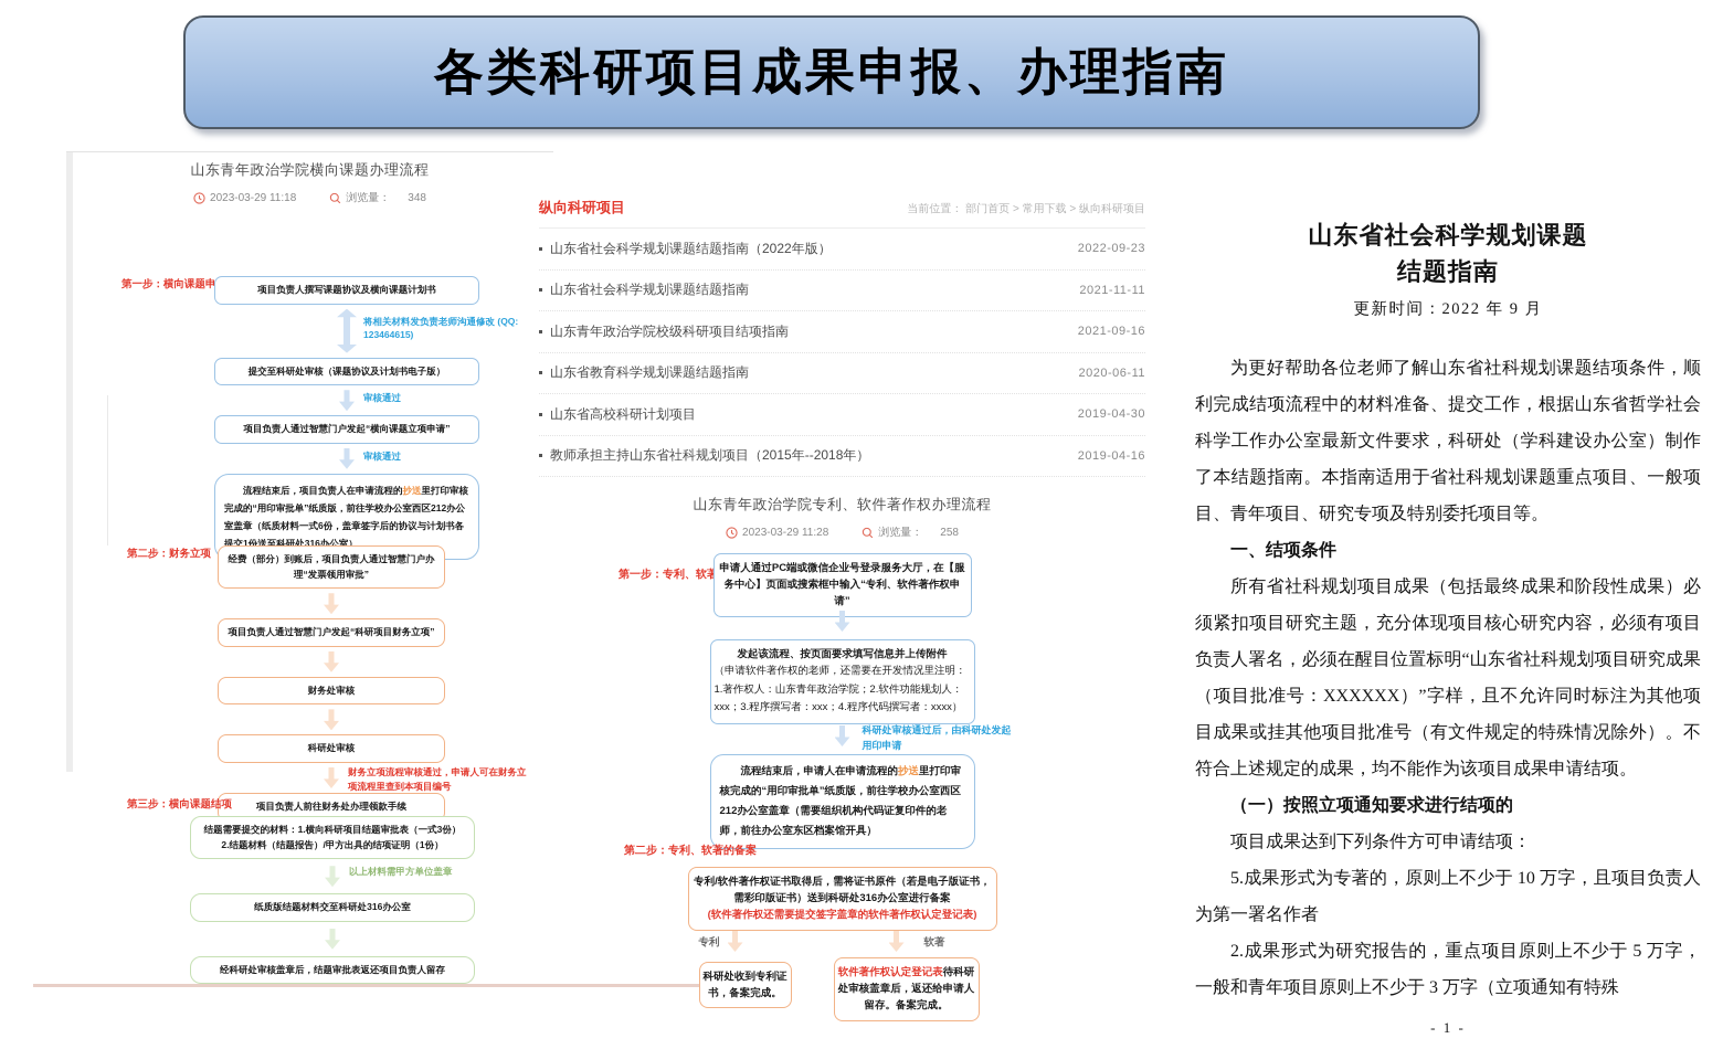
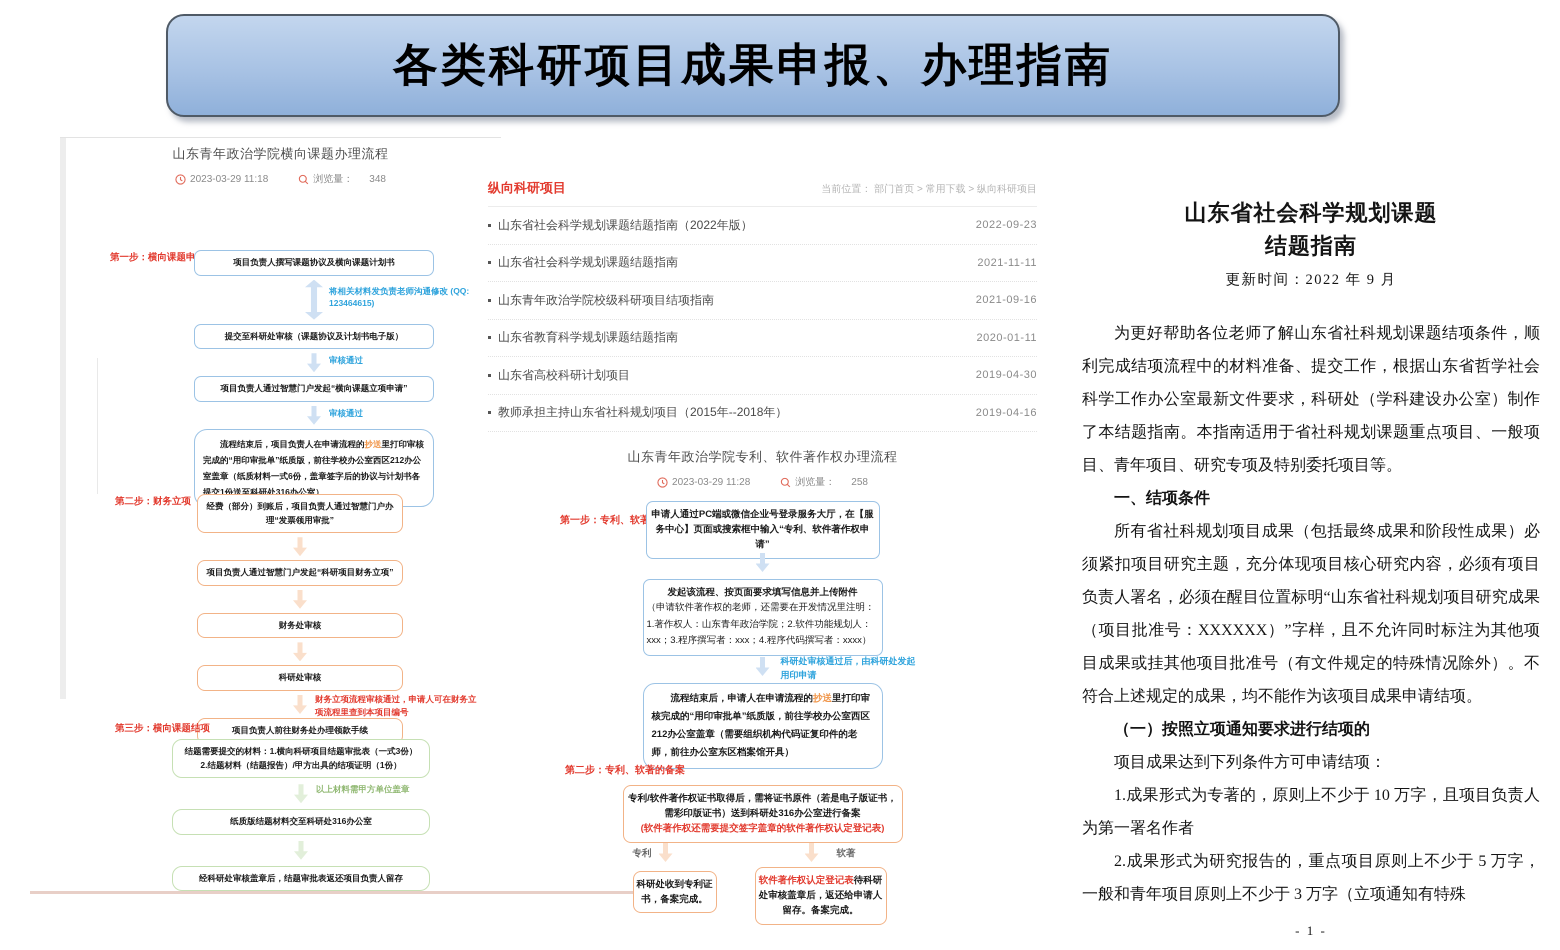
  各类科研项目成果申报、办理指南
  山东青年政治学院横向课题办理流程
  2023-03-29 11:18
  浏览量：
  348
  第一步：横向课题申
  项目负责人撰写课题协议及横向课题计划书
  将相关材料发负责老师沟通修改 (QQ: 123464615)
  提交至科研处审核（课题协议及计划书电子版）
  审核通过
  项目负责人通过智慧门户发起“横向课题立项申请”
  审核通过
  流程结束后，项目负责人在申请流程的抄送里打印审核完成的“用印审批单”纸质版，前往学校办公室西区212办公室盖章（纸质材料一式6份，盖章签字后的协议与计划书各提交1份送至科研处316办公室）
  第二步：财务立项
  经费（部分）到账后，项目负责人通过智慧门户办理“发票领用审批”
  项目负责人通过智慧门户发起“科研项目财务立项”
  财务处审核
  科研处审核
  财务立项流程审核通过，申请人可在财务立项流程里查到本项目编号
  项目负责人前往财务处办理领款手续
  第三步：横向课题结项
  结题需要提交的材料：1.横向科研项目结题审批表（一式3份）
  2.结题材料（结题报告）/甲方出具的结项证明（1份）
  以上材料需甲方单位盖章
  纸质版结题材料交至科研处316办公室
  经科研处审核盖章后，结题审批表返还项目负责人留存
  纵向科研项目
  当前位置： 部门首页 > 常用下载 > 纵向科研项目
  山东省社会科学规划课题结题指南（2022年版）
  2022-09-23
  山东省社会科学规划课题结题指南
  2021-11-11
  山东青年政治学院校级科研项目结项指南
  2021-09-16
  山东省教育科学规划课题结题指南
- 2020-06-11
+ 2020-01-11
  山东省高校科研计划项目
  2019-04-30
  教师承担主持山东省社科规划项目（2015年--2018年）
  2019-04-16
  山东青年政治学院专利、软件著作权办理流程
  2023-03-29 11:28
  浏览量：
  258
  第一步：专利、软
  申请人通过PC端或微信企业号登录服务大厅，在【服务中心】页面或搜索框中输入“专利、软件著作权申请”
  发起该流程、按页面要求填写信息并上传附件
  （申请软件著作权的老师，还需要在开发情况里注明：1.著作权人：山东青年政治学院；2.软件功能规划人：xxx；3.程序撰写者：xxx；4.程序代码撰写者：xxxx）
  科研处审核通过后，由科研处发起用印申请
  流程结束后，申请人在申请流程的抄送里打印审核完成的“用印审批单”纸质版，前往学校办公室西区212办公室盖章（需要组织机构代码证复印件的老师，前往办公室东区档案馆开具）
  第二步：专利、软著的备案
  专利/软件著作权证书取得后，需将证书原件（若是电子版证书，需彩印版证书）送到科研处316办公室进行备案
  (软件著作权还需要提交签字盖章的软件著作权认定登记表)
  专利
  软著
  科研处收到专利证书，备案完成。
  软件著作权认定登记表待科研处审核盖章后，返还给申请人留存。备案完成。
  山东省社会科学规划课题
  结题指南
  更新时间：2022 年 9 月
  为更好帮助各位老师了解山东省社科规划课题结项条件，顺利完成结项流程中的材料准备、提交工作，根据山东省哲学社会科学工作办公室最新文件要求，科研处（学科建设办公室）制作了本结题指南。本指南适用于省社科规划课题重点项目、一般项目、青年项目、研究专项及特别委托项目等。
  一、结项条件
  所有省社科规划项目成果（包括最终成果和阶段性成果）必须紧扣项目研究主题，充分体现项目核心研究内容，必须有项目负责人署名，必须在醒目位置标明“山东省社科规划项目研究成果（项目批准号：XXXXXX）”字样，且不允许同时标注为其他项目成果或挂其他项目批准号（有文件规定的特殊情况除外）。不符合上述规定的成果，均不能作为该项目成果申请结项。
  （一）按照立项通知要求进行结项的
  项目成果达到下列条件方可申请结项：
- 5.成果形式为专著的，原则上不少于 10 万字，且项目负责人为第一署名作者
+ 1.成果形式为专著的，原则上不少于 10 万字，且项目负责人为第一署名作者
  2.成果形式为研究报告的，重点项目原则上不少于 5 万字，一般和青年项目原则上不少于 3 万字（立项通知有特殊
  - 1 -
